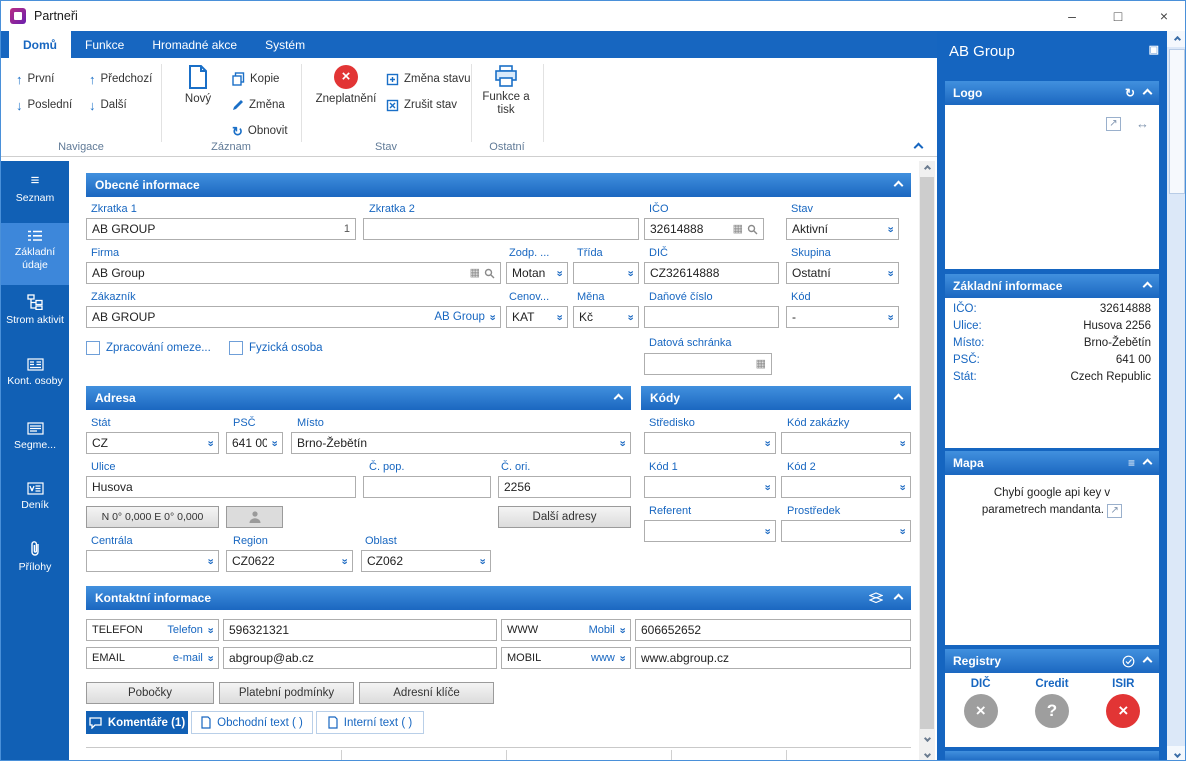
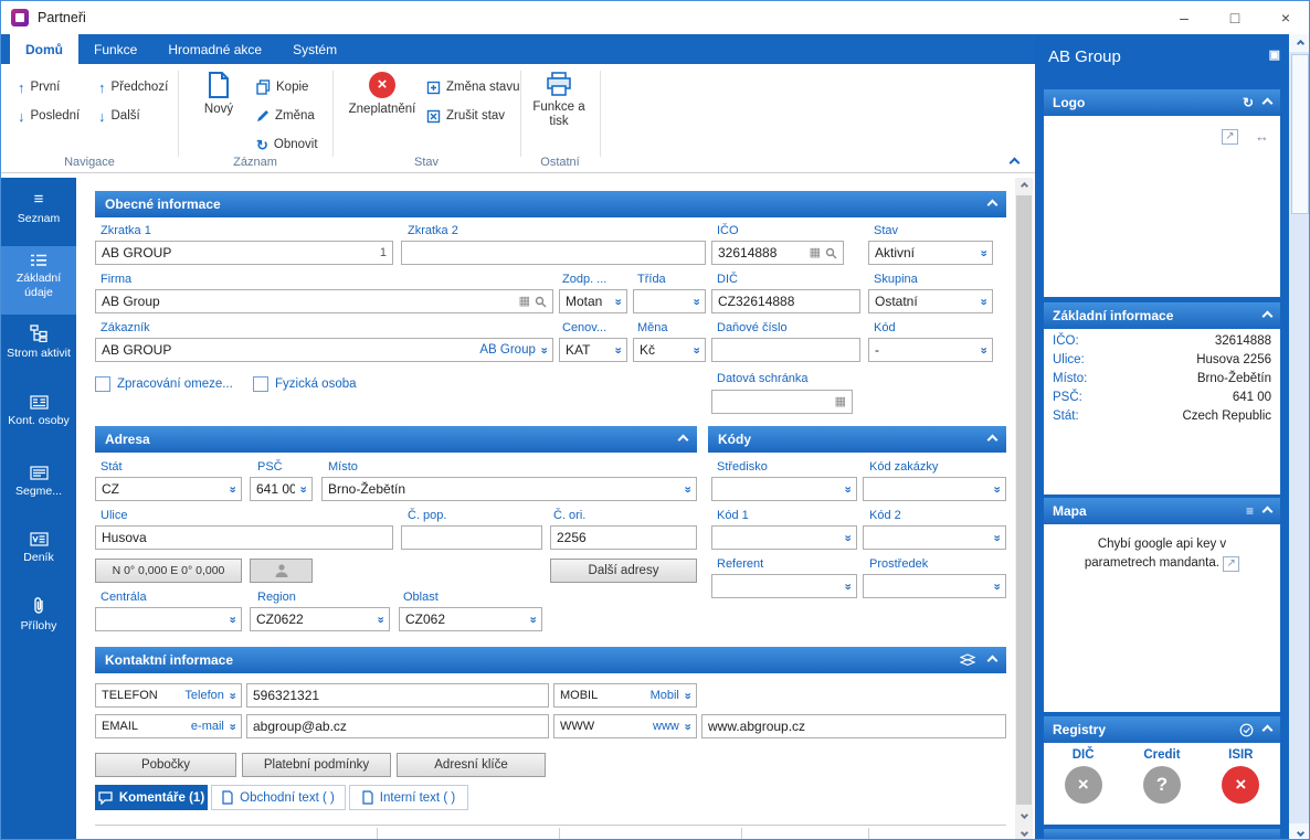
  Partneři
  –
  □
  ×
  Domů
  Funkce
  Hromadné akce
  Systém
  ↑
  První
  ↓
  Poslední
  ↑
  Předchozí
  ↓
  Další
  Navigace
  Nový
  Kopie
  Změna
  ↻
  Obnovit
  Záznam
  ×
  Zneplatnění
  Změna stavu
  Zrušit stav
  Stav
  Funkce a tisk
  Ostatní
  ≡
  Seznam
  Základní údaje
  Strom aktivit
  Kont. osoby
  Segme...
  Deník
  Přílohy
  Obecné informace
  Zkratka 1
  Zkratka 2
  IČO
  Stav
  AB GROUP
  1
  32614888
  ▦
  Aktivní
  Firma
  Zodp. ...
  Třída
  DIČ
  Skupina
  AB Group
  ▦
  Motan
  CZ32614888
  Ostatní
  Zákazník
  Cenov...
  Měna
  Daňové číslo
  Kód
  AB GROUP
  AB Group
  KAT
  Kč
  -
  Zpracování omeze...
  Fyzická osoba
  Datová schránka
  ▦
  Adresa
  Kódy
  Stát
  PSČ
  Místo
  Středisko
  Kód zakázky
  CZ
  641 00
  Brno-Žebětín
  Ulice
  Č. pop.
  Č. ori.
  Kód 1
  Kód 2
  Husova
  2256
  N 0° 0,000 E 0° 0,000
  Další adresy
  Referent
  Prostředek
  Centrála
  Region
  Oblast
  CZ0622
  CZ062
  Kontaktní informace
  TELEFON
  Telefon
  596321321
- WWW
+ MOBIL
  Mobil
- 606652652
  EMAIL
  e-mail
  abgroup@ab.cz
- MOBIL
+ WWW
  www
  www.abgroup.cz
  Pobočky
  Platební podmínky
  Adresní klíče
  Komentáře (1)
  Obchodní text ( )
  Interní text ( )
  AB Group
  ▣
  Logo
  ↻
  ↗
  ↔
  Základní informace
  IČO:
  32614888
  Ulice:
  Husova 2256
  Místo:
  Brno-Žebětín
  PSČ:
  641 00
  Stát:
  Czech Republic
  Mapa
  ≡
  Chybí google api key v parametrech mandanta. ↗
  Registry
  DIČ
  ×
  Credit
  ?
  ISIR
  ×
